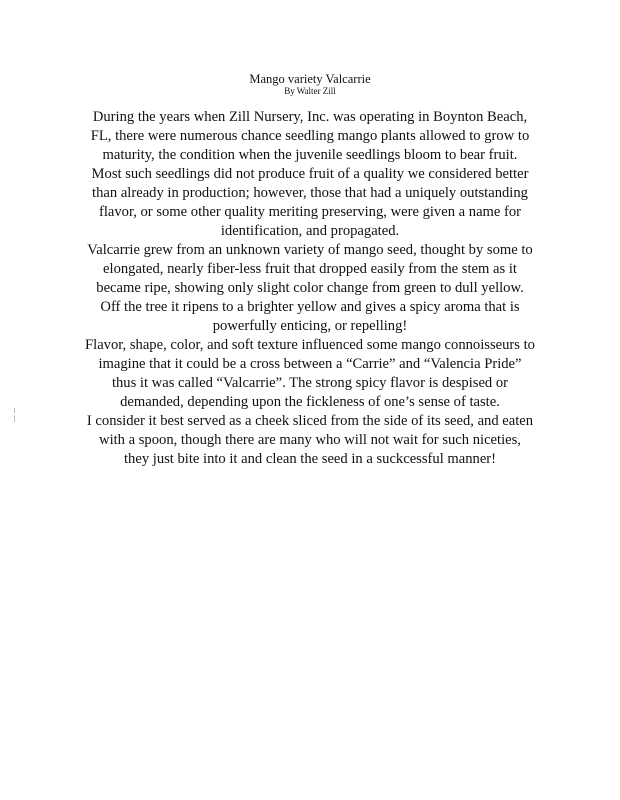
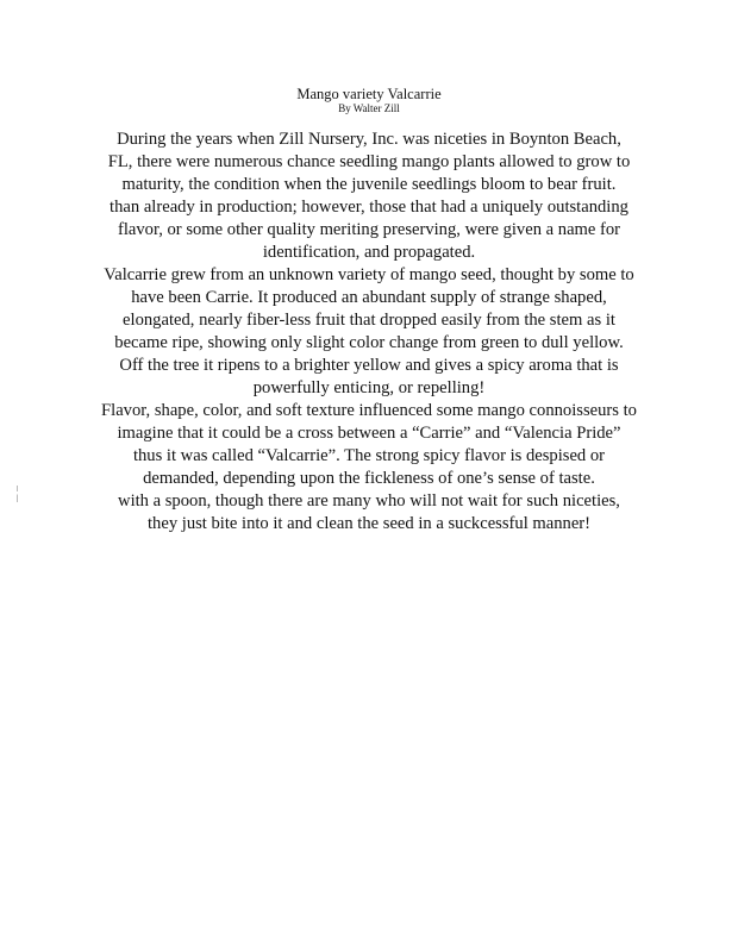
  Mango variety Valcarrie
  By Walter Zill
- During the years when Zill Nursery, Inc. was operating in Boynton Beach,
+ During the years when Zill Nursery, Inc. was niceties in Boynton Beach,
  FL, there were numerous chance seedling mango plants allowed to grow to
  maturity, the condition when the juvenile seedlings bloom to bear fruit.
- Most such seedlings did not produce fruit of a quality we considered better
  than already in production; however, those that had a uniquely outstanding
  flavor, or some other quality meriting preserving, were given a name for
  identification, and propagated.
  Valcarrie grew from an unknown variety of mango seed, thought by some to
+ have been Carrie. It produced an abundant supply of strange shaped,
  elongated, nearly fiber-less fruit that dropped easily from the stem as it
  became ripe, showing only slight color change from green to dull yellow.
  Off the tree it ripens to a brighter yellow and gives a spicy aroma that is
  powerfully enticing, or repelling!
  Flavor, shape, color, and soft texture influenced some mango connoisseurs to
  imagine that it could be a cross between a “Carrie” and “Valencia Pride”
  thus it was called “Valcarrie”. The strong spicy flavor is despised or
  demanded, depending upon the fickleness of one’s sense of taste.
- I consider it best served as a cheek sliced from the side of its seed, and eaten
  with a spoon, though there are many who will not wait for such niceties,
  they just bite into it and clean the seed in a suckcessful manner!
